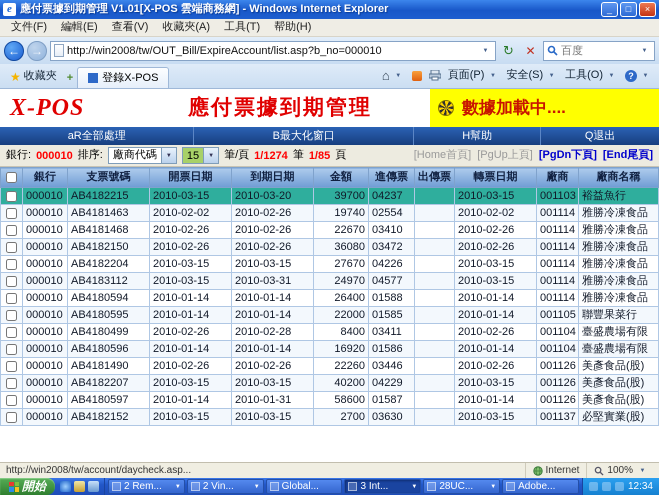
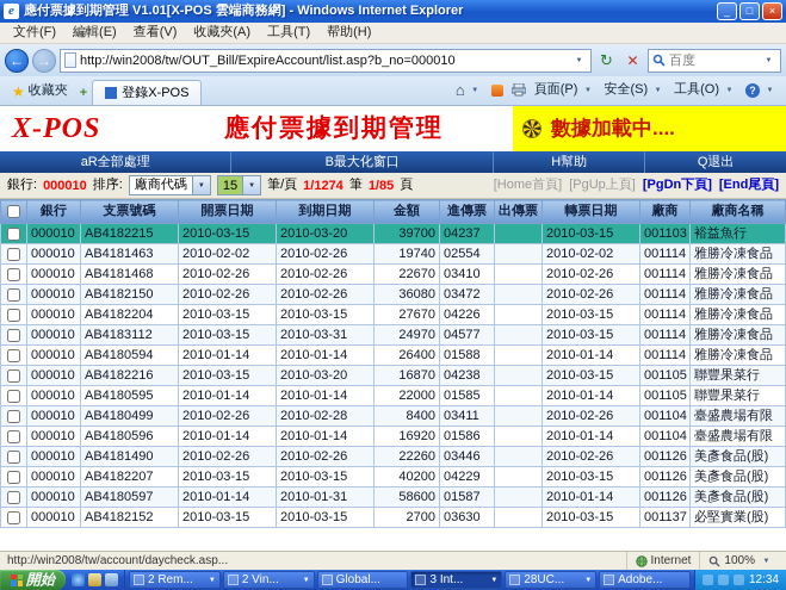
  e
  應付票據到期管理 V1.01[X-POS 雲端商務網] - Windows Internet Explorer
  _
  □
  ×
  文件(F)
  編輯(E)
  查看(V)
  收藏夾(A)
  工具(T)
  帮助(H)
  ←
  →
  http://win2008/tw/OUT_Bill/ExpireAccount/list.asp?b_no=000010
  ↻
  ✕
  百度
  ★
  收藏夾
  +
  登錄X-POS
  ⌂
  頁面(P)
  安全(S)
  工具(O)
  ?
  X-POS
  應付票據到期管理
  數據加載中....
  aR全部處理
  B最大化窗口
  H幫助
  Q退出
  銀行:
  000010
  排序:
  廠商代碼
  15
  筆/頁
  1/1274
  筆
  1/85
  頁
  [Home首頁]
  [PgUp上頁]
  [PgDn下頁]
  [End尾頁]
  	銀行	支票號碼	開票日期	到期日期	金額	進傳票	出傳票	轉票日期	廠商	廠商名稱
  	000010	AB4182215	2010-03-15	2010-03-20	39700	04237		2010-03-15	001103	裕益魚行
  	000010	AB4181463	2010-02-02	2010-02-26	19740	02554		2010-02-02	001114	雅勝冷凍食品
  	000010	AB4181468	2010-02-26	2010-02-26	22670	03410		2010-02-26	001114	雅勝冷凍食品
  	000010	AB4182150	2010-02-26	2010-02-26	36080	03472		2010-02-26	001114	雅勝冷凍食品
  	000010	AB4182204	2010-03-15	2010-03-15	27670	04226		2010-03-15	001114	雅勝冷凍食品
  	000010	AB4183112	2010-03-15	2010-03-31	24970	04577		2010-03-15	001114	雅勝冷凍食品
  	000010	AB4180594	2010-01-14	2010-01-14	26400	01588		2010-01-14	001114	雅勝冷凍食品
+ 	000010	AB4182216	2010-03-15	2010-03-20	16870	04238		2010-03-15	001105	聯豐果菜行
  	000010	AB4180595	2010-01-14	2010-01-14	22000	01585		2010-01-14	001105	聯豐果菜行
  	000010	AB4180499	2010-02-26	2010-02-28	8400	03411		2010-02-26	001104	臺盛農場有限
  	000010	AB4180596	2010-01-14	2010-01-14	16920	01586		2010-01-14	001104	臺盛農場有限
  	000010	AB4181490	2010-02-26	2010-02-26	22260	03446		2010-02-26	001126	美彥食品(股)
  	000010	AB4182207	2010-03-15	2010-03-15	40200	04229		2010-03-15	001126	美彥食品(股)
  	000010	AB4180597	2010-01-14	2010-01-31	58600	01587		2010-01-14	001126	美彥食品(股)
  	000010	AB4182152	2010-03-15	2010-03-15	2700	03630		2010-03-15	001137	必堅實業(股)
  http://win2008/tw/account/daycheck.asp...
  Internet
  100%
  開始
  2 Rem...
  2 Vin...
  Global...
  3 Int...
  28UC...
  Adobe...
  12:34
